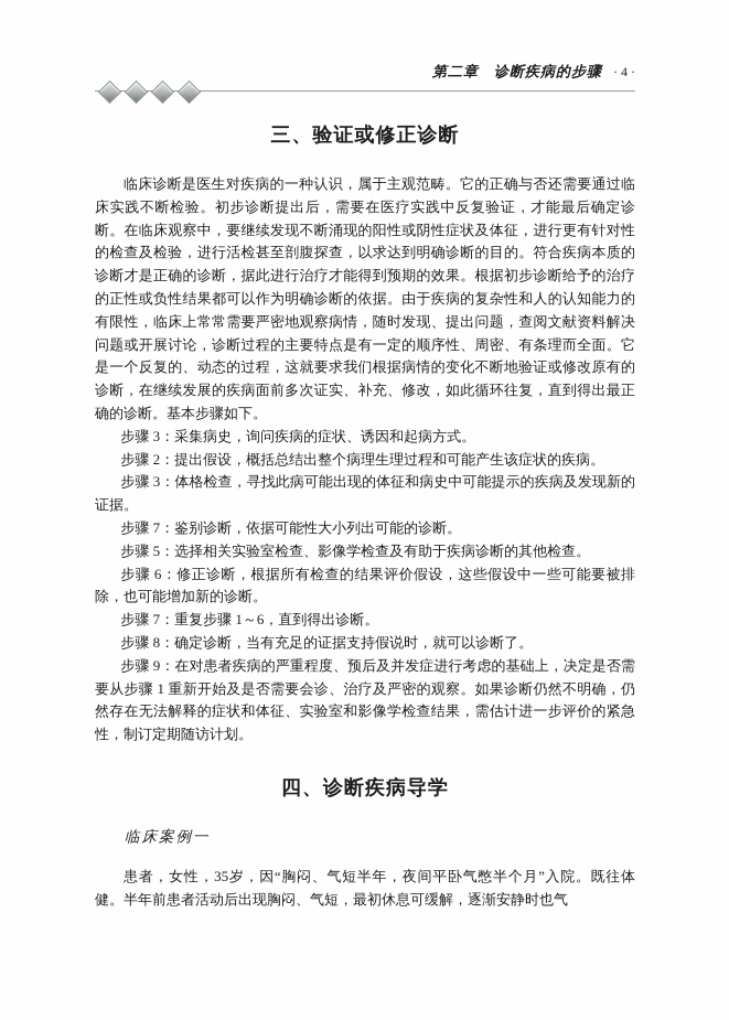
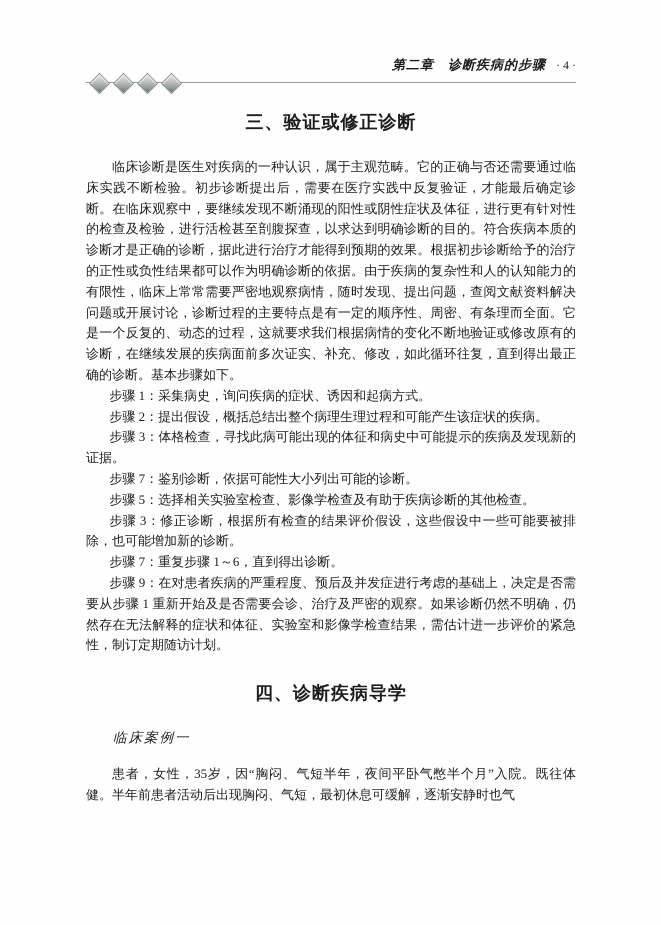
  第二章 诊断疾病的步骤 · 4 ·
  三、验证或修正诊断
  临床诊断是医生对疾病的一种认识，属于主观范畴。它的正确与否还需要通过临床实践不断检验。初步诊断提出后，需要在医疗实践中反复验证，才能最后确定诊断。在临床观察中，要继续发现不断涌现的阳性或阴性症状及体征，进行更有针对性的检查及检验，进行活检甚至剖腹探查，以求达到明确诊断的目的。符合疾病本质的诊断才是正确的诊断，据此进行治疗才能得到预期的效果。根据初步诊断给予的治疗的正性或负性结果都可以作为明确诊断的依据。由于疾病的复杂性和人的认知能力的有限性，临床上常常需要严密地观察病情，随时发现、提出问题，查阅文献资料解决问题或开展讨论，诊断过程的主要特点是有一定的顺序性、周密、有条理而全面。它是一个反复的、动态的过程，这就要求我们根据病情的变化不断地验证或修改原有的诊断，在继续发展的疾病面前多次证实、补充、修改，如此循环往复，直到得出最正确的诊断。基本步骤如下。
- 步骤 3：采集病史，询问疾病的症状、诱因和起病方式。
+ 步骤 1：采集病史，询问疾病的症状、诱因和起病方式。
  步骤 2：提出假设，概括总结出整个病理生理过程和可能产生该症状的疾病。
  步骤 3：体格检查，寻找此病可能出现的体征和病史中可能提示的疾病及发现新的证据。
  步骤 7：鉴别诊断，依据可能性大小列出可能的诊断。
  步骤 5：选择相关实验室检查、影像学检查及有助于疾病诊断的其他检查。
- 步骤 6：修正诊断，根据所有检查的结果评价假设，这些假设中一些可能要被排除，也可能增加新的诊断。
+ 步骤 3：修正诊断，根据所有检查的结果评价假设，这些假设中一些可能要被排除，也可能增加新的诊断。
  步骤 7：重复步骤 1～6，直到得出诊断。
- 步骤 8：确定诊断，当有充足的证据支持假说时，就可以诊断了。
  步骤 9：在对患者疾病的严重程度、预后及并发症进行考虑的基础上，决定是否需要从步骤 1 重新开始及是否需要会诊、治疗及严密的观察。如果诊断仍然不明确，仍然存在无法解释的症状和体征、实验室和影像学检查结果，需估计进一步评价的紧急性，制订定期随访计划。
  四、诊断疾病导学
  临床案例一
  患者，女性，35岁，因“胸闷、气短半年，夜间平卧气憋半个月”入院。既往体健。半年前患者活动后出现胸闷、气短，最初休息可缓解，逐渐安静时也气
